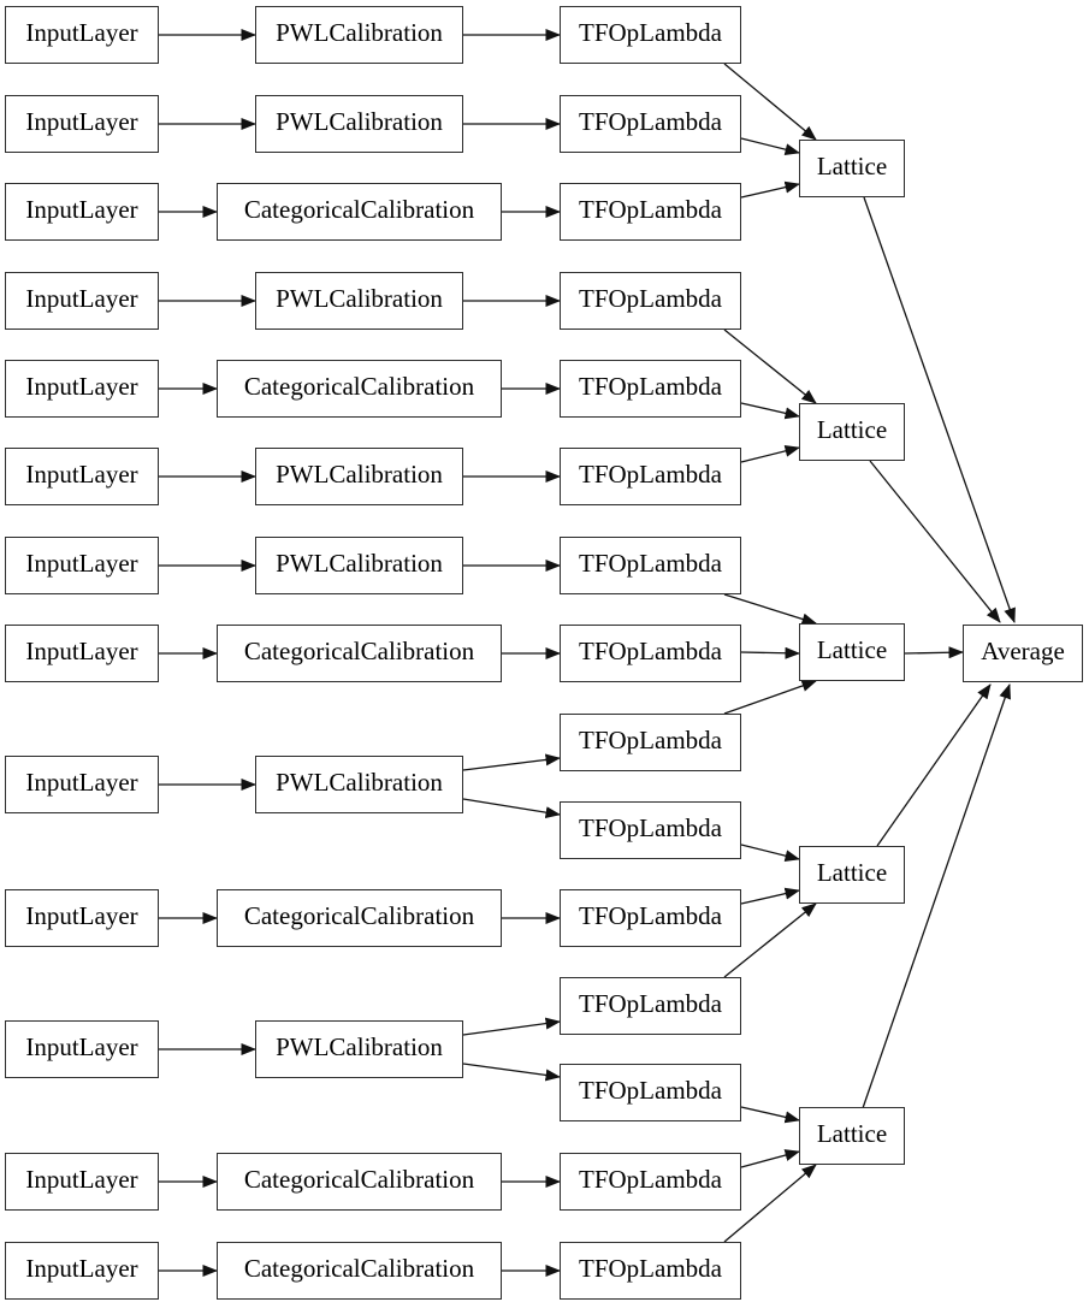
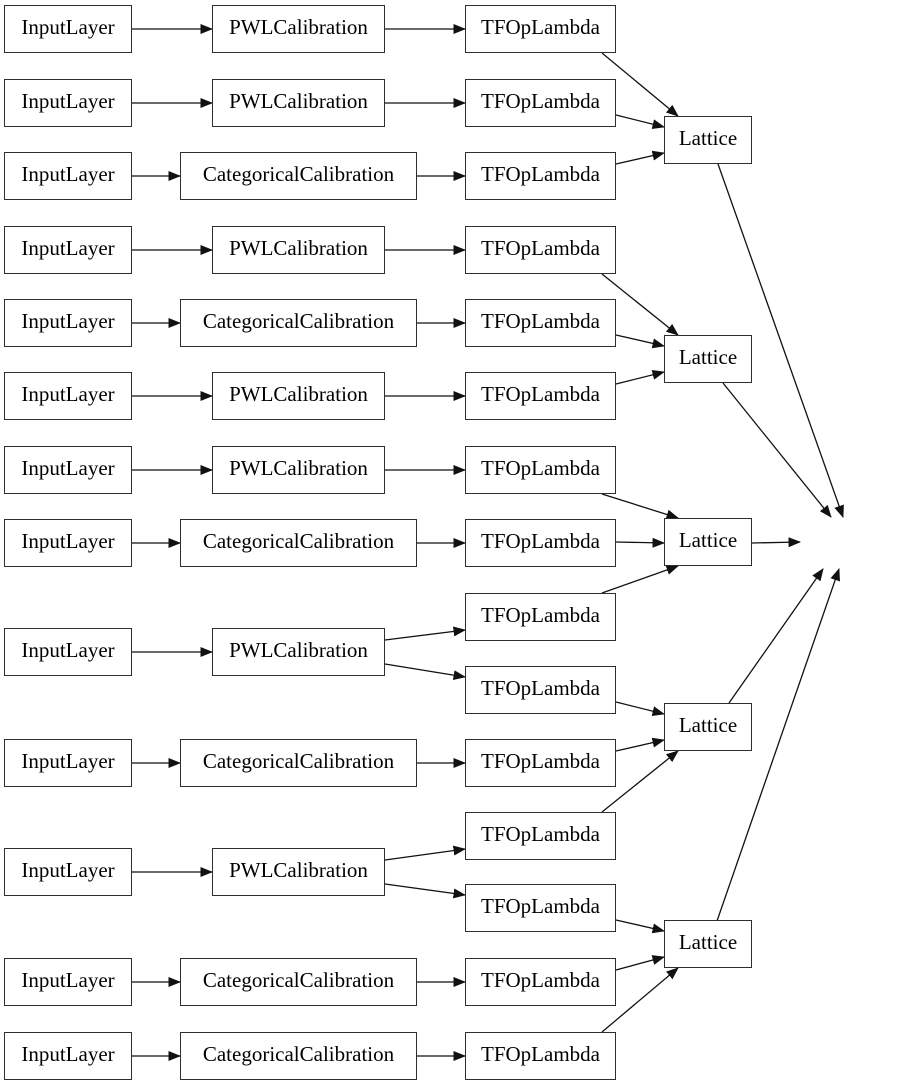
  InputLayer
  InputLayer
  InputLayer
  InputLayer
  InputLayer
  InputLayer
  InputLayer
  InputLayer
  InputLayer
  InputLayer
  InputLayer
  InputLayer
  InputLayer
  PWLCalibration
  PWLCalibration
  CategoricalCalibration
  PWLCalibration
  CategoricalCalibration
  PWLCalibration
  PWLCalibration
  CategoricalCalibration
  PWLCalibration
  CategoricalCalibration
  PWLCalibration
  CategoricalCalibration
  CategoricalCalibration
  TFOpLambda
  TFOpLambda
  TFOpLambda
  TFOpLambda
  TFOpLambda
  TFOpLambda
  TFOpLambda
  TFOpLambda
  TFOpLambda
  TFOpLambda
  TFOpLambda
  TFOpLambda
  TFOpLambda
  TFOpLambda
  TFOpLambda
  Lattice
  Lattice
  Lattice
  Lattice
  Lattice
- Average
